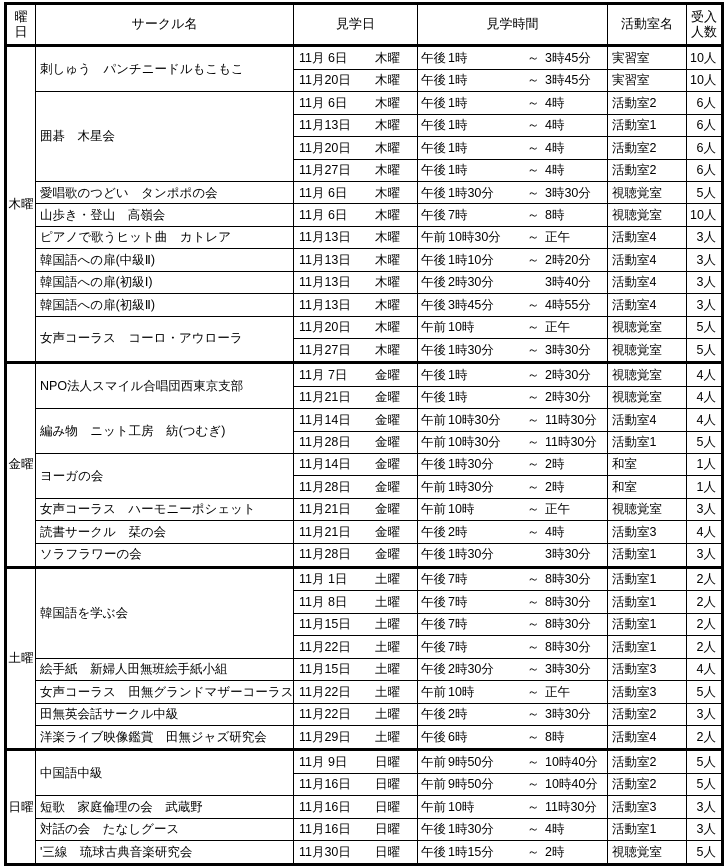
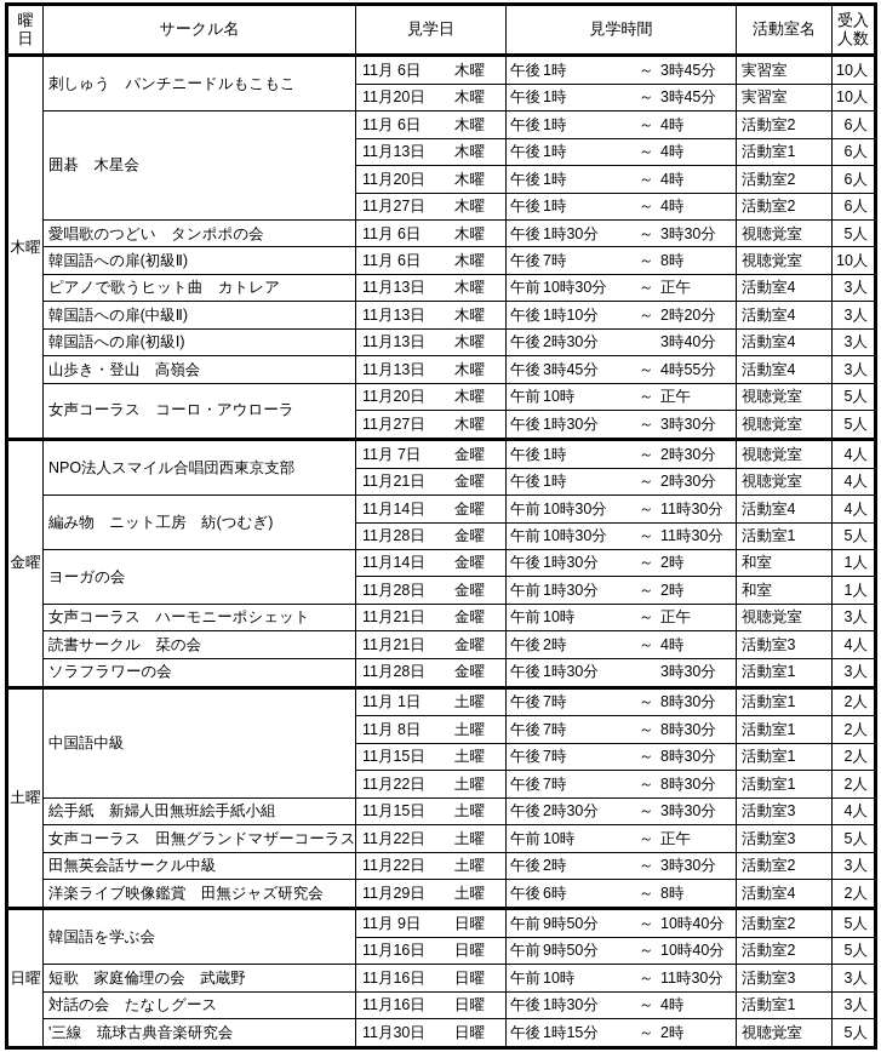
  曜日	サークル名	見学日	見学時間	活動室名	受入 人数
  木曜	刺しゅう パンチニードルもこもこ	11月 6日 木曜	午後 1時 ～ 3時45分	実習室	10人
  11月20日 木曜	午後 1時 ～ 3時45分	実習室	10人
  囲碁 木星会	11月 6日 木曜	午後 1時 ～ 4時	活動室2	6人
  11月13日 木曜	午後 1時 ～ 4時	活動室1	6人
  11月20日 木曜	午後 1時 ～ 4時	活動室2	6人
  11月27日 木曜	午後 1時 ～ 4時	活動室2	6人
  愛唱歌のつどい タンポポの会	11月 6日 木曜	午後 1時30分 ～ 3時30分	視聴覚室	5人
- 山歩き・登山 高嶺会	11月 6日 木曜	午後 7時 ～ 8時	視聴覚室	10人
+ 韓国語への扉(初級Ⅱ)	11月 6日 木曜	午後 7時 ～ 8時	視聴覚室	10人
  ピアノで歌うヒット曲 カトレア	11月13日 木曜	午前 10時30分 ～ 正午	活動室4	3人
  韓国語への扉(中級Ⅱ)	11月13日 木曜	午後 1時10分 ～ 2時20分	活動室4	3人
  韓国語への扉(初級Ⅰ)	11月13日 木曜	午後 2時30分 3時40分	活動室4	3人
- 韓国語への扉(初級Ⅱ)	11月13日 木曜	午後 3時45分 ～ 4時55分	活動室4	3人
+ 山歩き・登山 高嶺会	11月13日 木曜	午後 3時45分 ～ 4時55分	活動室4	3人
  女声コーラス コーロ・アウローラ	11月20日 木曜	午前 10時 ～ 正午	視聴覚室	5人
  11月27日 木曜	午後 1時30分 ～ 3時30分	視聴覚室	5人
  金曜	NPO法人スマイル合唱団西東京支部	11月 7日 金曜	午後 1時 ～ 2時30分	視聴覚室	4人
  11月21日 金曜	午後 1時 ～ 2時30分	視聴覚室	4人
  編み物 ニット工房 紡(つむぎ)	11月14日 金曜	午前 10時30分 ～ 11時30分	活動室4	4人
  11月28日 金曜	午前 10時30分 ～ 11時30分	活動室1	5人
  ヨーガの会	11月14日 金曜	午後 1時30分 ～ 2時	和室	1人
  11月28日 金曜	午前 1時30分 ～ 2時	和室	1人
  女声コーラス ハーモニーポシェット	11月21日 金曜	午前 10時 ～ 正午	視聴覚室	3人
  読書サークル 栞の会	11月21日 金曜	午後 2時 ～ 4時	活動室3	4人
  ソラフラワーの会	11月28日 金曜	午後 1時30分 3時30分	活動室1	3人
- 土曜	韓国語を学ぶ会	11月 1日 土曜	午後 7時 ～ 8時30分	活動室1	2人
+ 土曜	中国語中級	11月 1日 土曜	午後 7時 ～ 8時30分	活動室1	2人
  11月 8日 土曜	午後 7時 ～ 8時30分	活動室1	2人
  11月15日 土曜	午後 7時 ～ 8時30分	活動室1	2人
  11月22日 土曜	午後 7時 ～ 8時30分	活動室1	2人
  絵手紙 新婦人田無班絵手紙小組	11月15日 土曜	午後 2時30分 ～ 3時30分	活動室3	4人
  女声コーラス 田無グランドマザーコーラス	11月22日 土曜	午前 10時 ～ 正午	活動室3	5人
  田無英会話サークル中級	11月22日 土曜	午後 2時 ～ 3時30分	活動室2	3人
  洋楽ライブ映像鑑賞 田無ジャズ研究会	11月29日 土曜	午後 6時 ～ 8時	活動室4	2人
- 日曜	中国語中級	11月 9日 日曜	午前 9時50分 ～ 10時40分	活動室2	5人
+ 日曜	韓国語を学ぶ会	11月 9日 日曜	午前 9時50分 ～ 10時40分	活動室2	5人
  11月16日 日曜	午前 9時50分 ～ 10時40分	活動室2	5人
  短歌 家庭倫理の会 武蔵野	11月16日 日曜	午前 10時 ～ 11時30分	活動室3	3人
  対話の会 たなしグース	11月16日 日曜	午後 1時30分 ～ 4時	活動室1	3人
  '三線 琉球古典音楽研究会	11月30日 日曜	午後 1時15分 ～ 2時	視聴覚室	5人
